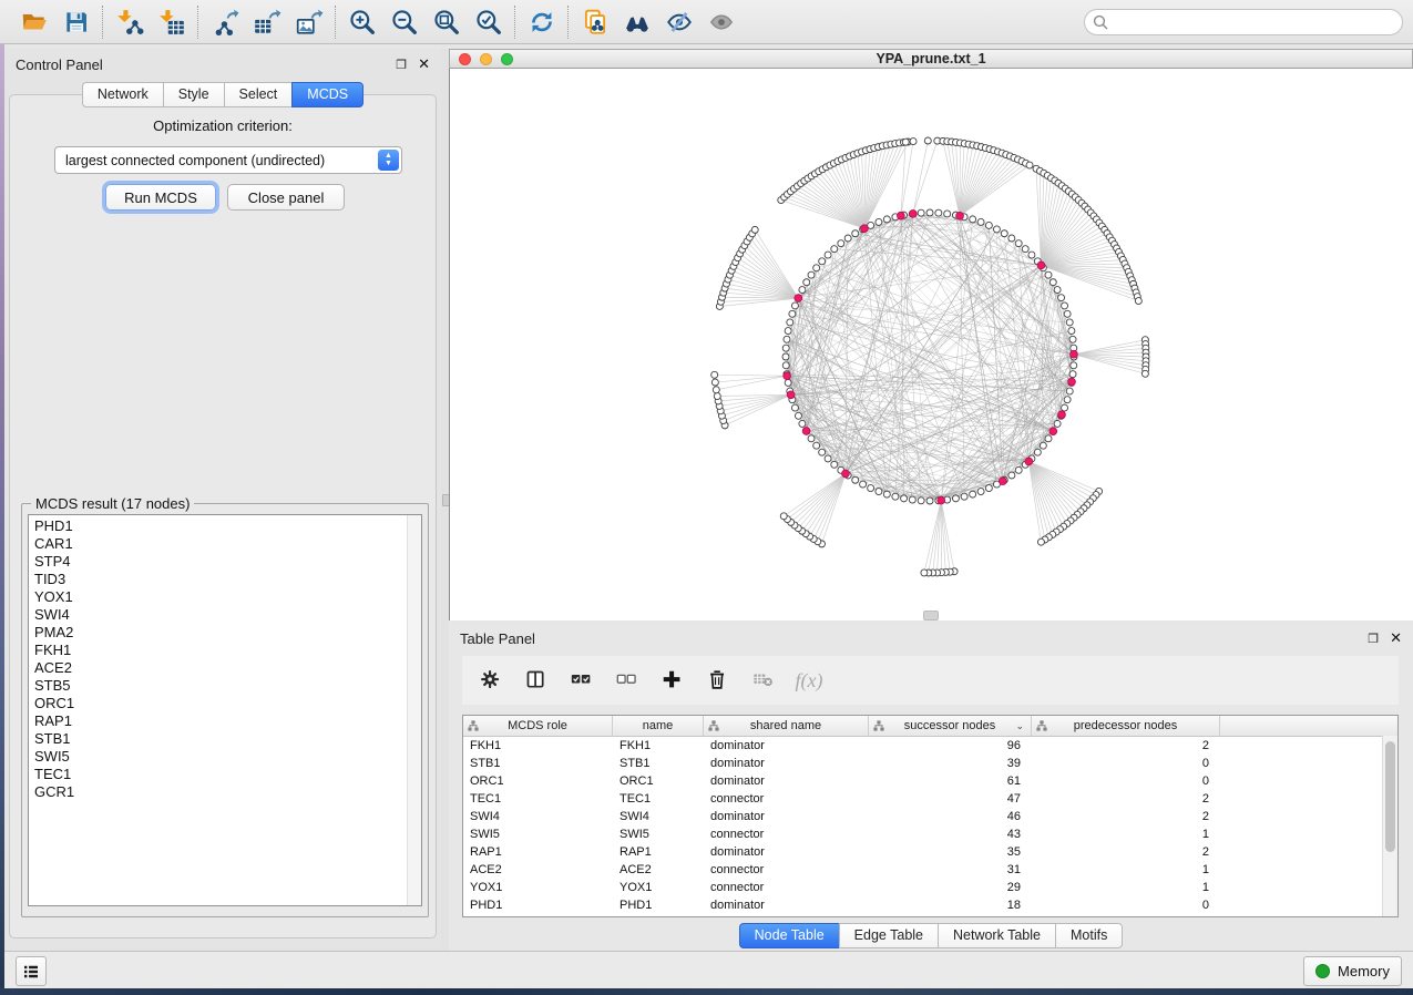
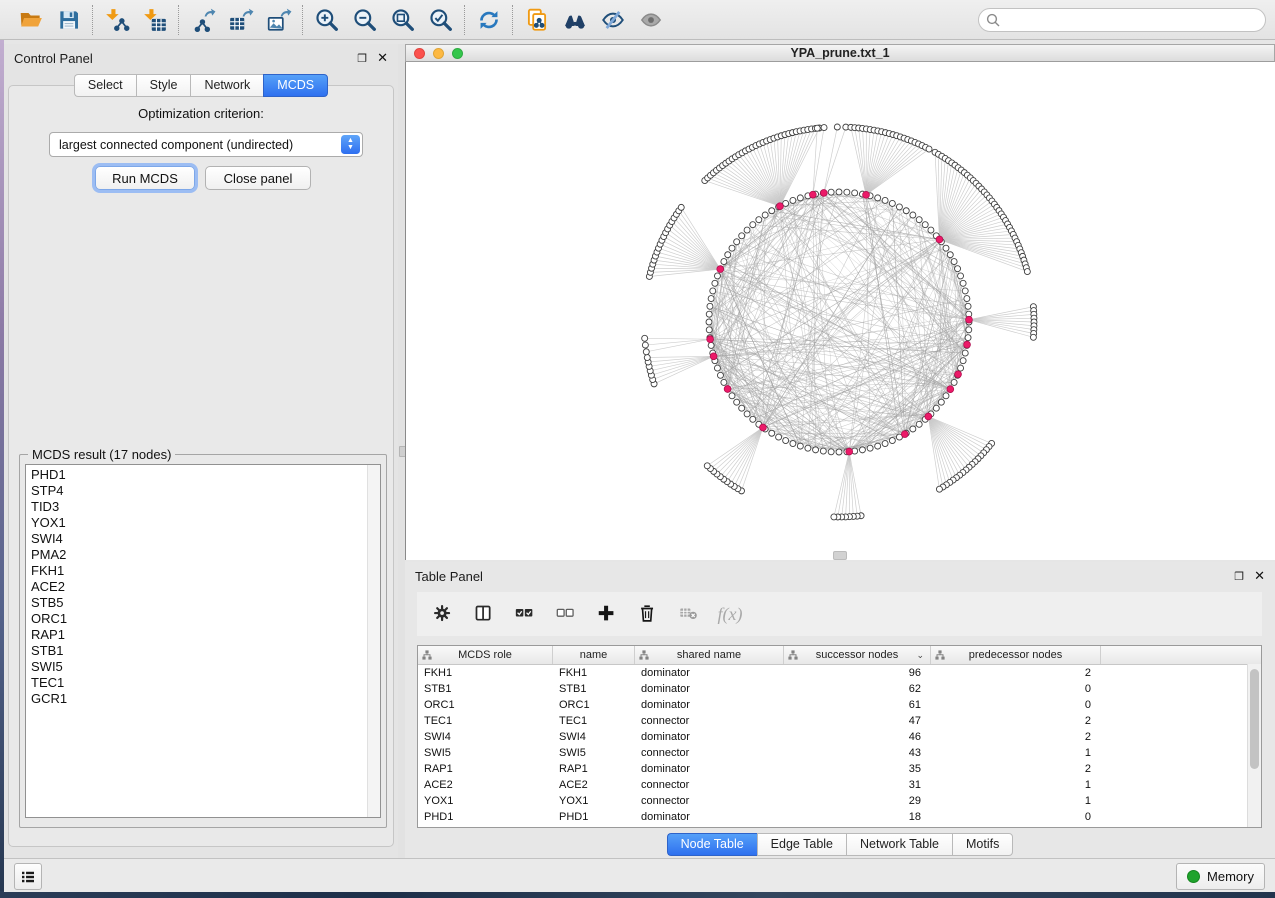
  Control Panel
  ❐
  ✕
- Network
+ Select
  Style
- Select
+ Network
  MCDS
  Optimization criterion:
  largest connected component (undirected)
  Run MCDS
  Close panel
  MCDS result (17 nodes)
  PHD1
- CAR1
  STP4
  TID3
  YOX1
  SWI4
  PMA2
  FKH1
  ACE2
  STB5
  ORC1
  RAP1
  STB1
  SWI5
  TEC1
  GCR1
  YPA_prune.txt_1
  Table Panel
  ❐
  ✕
  f(x)
  MCDS role
  name
  shared name
  successor nodes
  ⌄
  predecessor nodes
  FKH1
  FKH1
  dominator
  96
  2
  STB1
  STB1
  dominator
- 39
+ 62
  0
  ORC1
  ORC1
  dominator
  61
  0
  TEC1
  TEC1
  connector
  47
  2
  SWI4
  SWI4
  dominator
  46
  2
  SWI5
  SWI5
  connector
  43
  1
  RAP1
  RAP1
  dominator
  35
  2
  ACE2
  ACE2
  connector
  31
  1
  YOX1
  YOX1
  connector
  29
  1
  PHD1
  PHD1
  dominator
  18
  0
  Node Table
  Edge Table
  Network Table
  Motifs
  Memory
